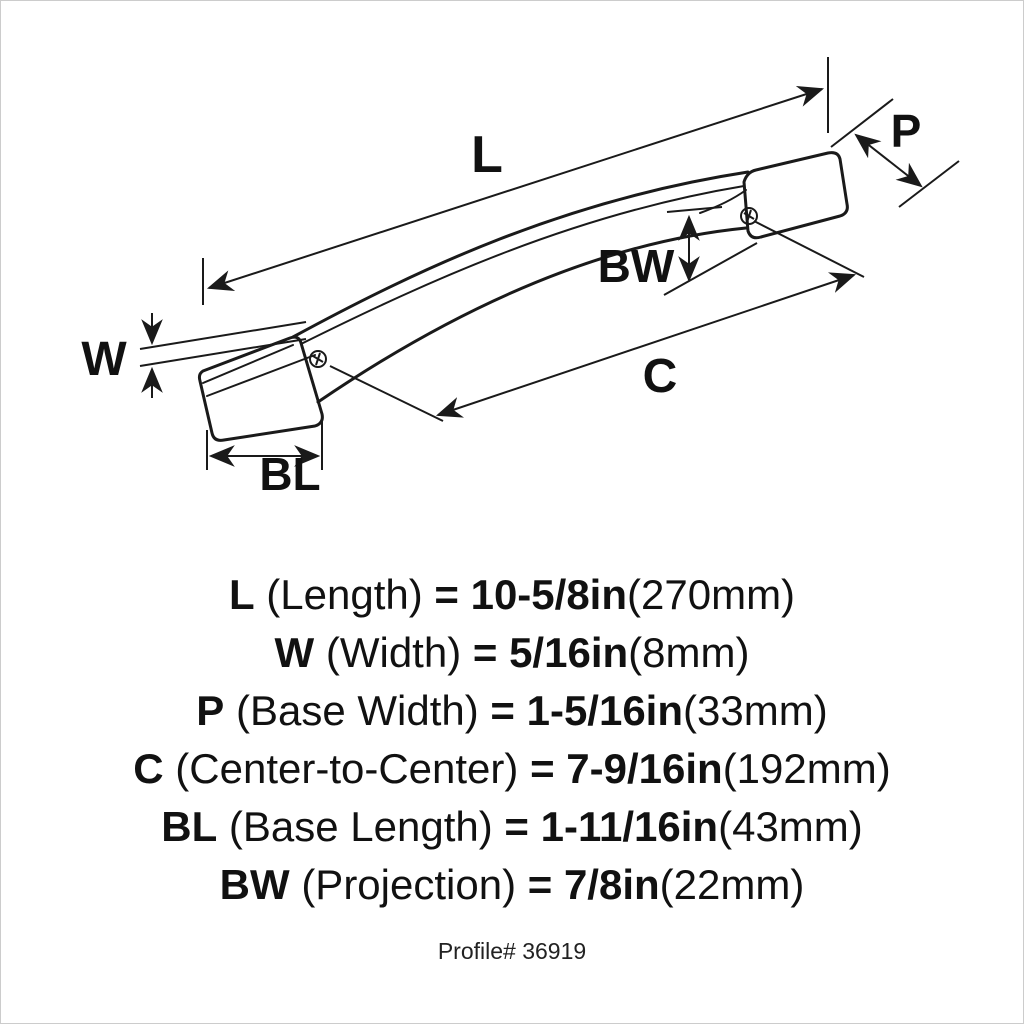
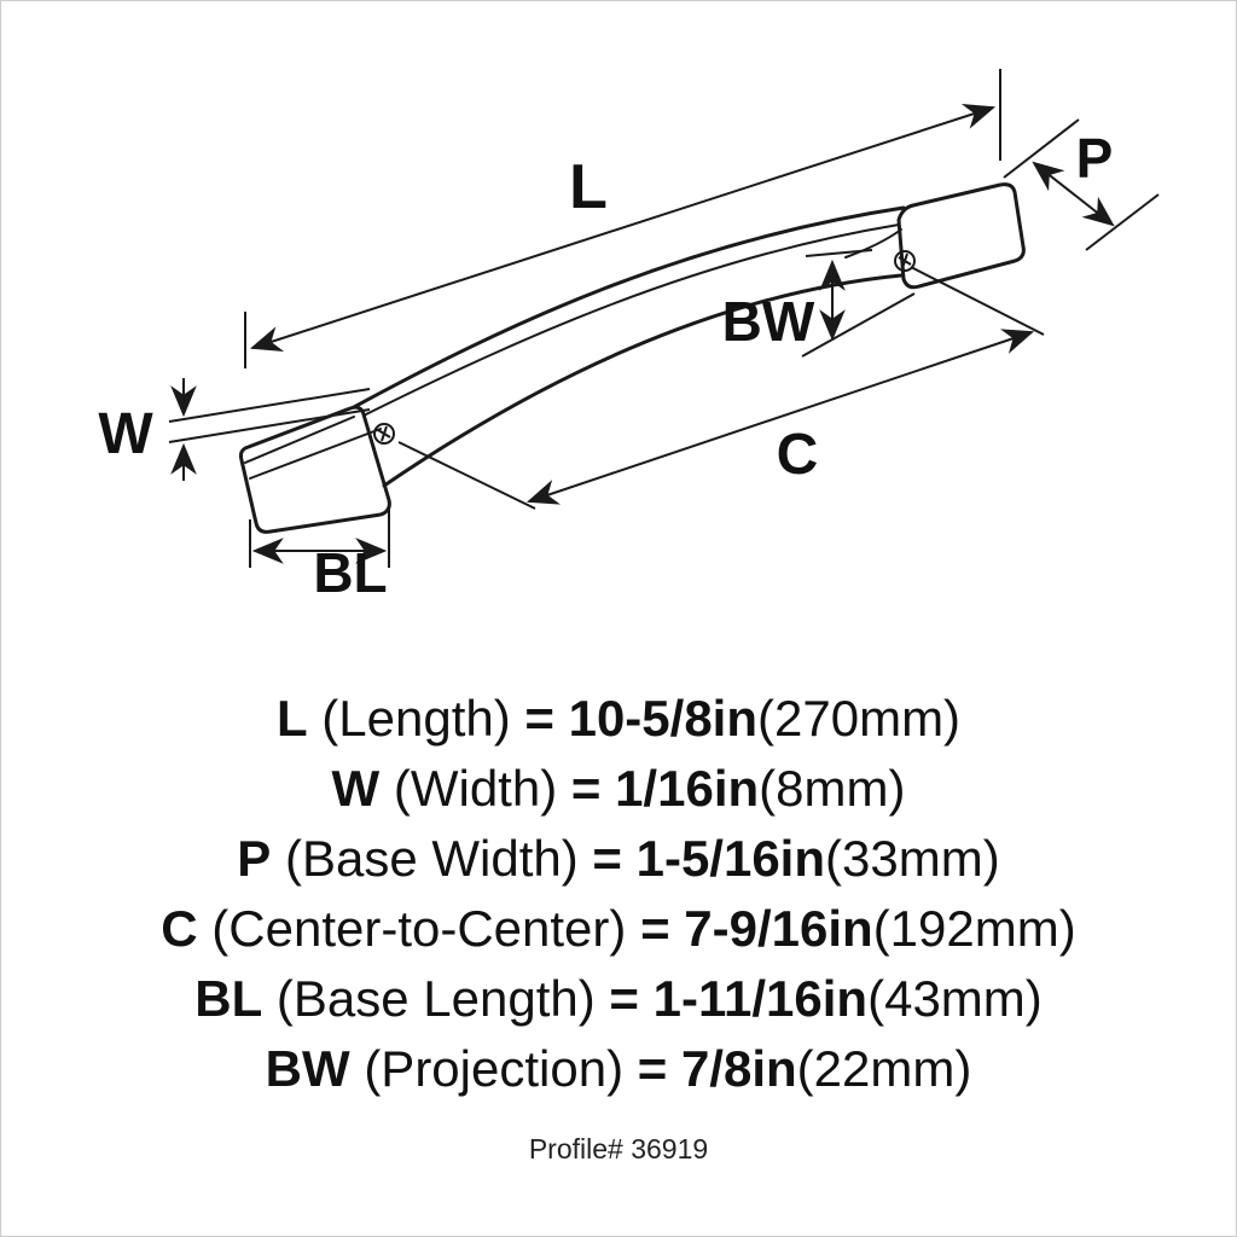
  L
  W
  P
  BW
  C
  BL
  L (Length) = 10-5/8in(270mm)
- W (Width) = 5/16in(8mm)
+ W (Width) = 1/16in(8mm)
  P (Base Width) = 1-5/16in(33mm)
  C (Center-to-Center) = 7-9/16in(192mm)
  BL (Base Length) = 1-11/16in(43mm)
  BW (Projection) = 7/8in(22mm)
  Profile# 36919
